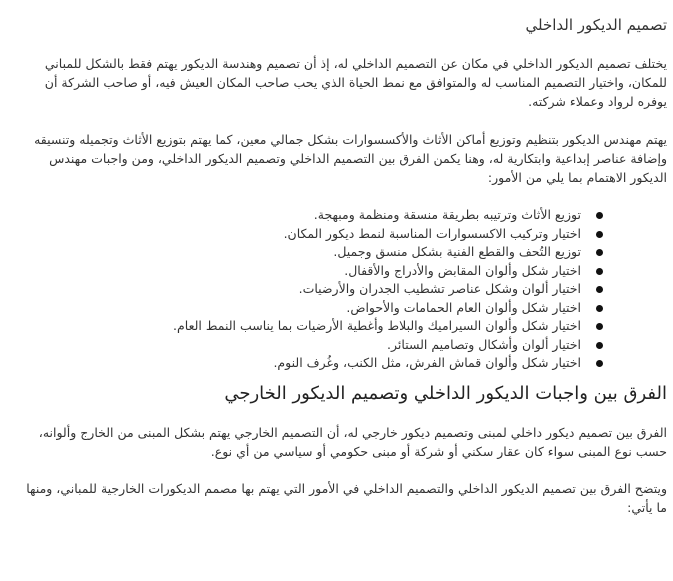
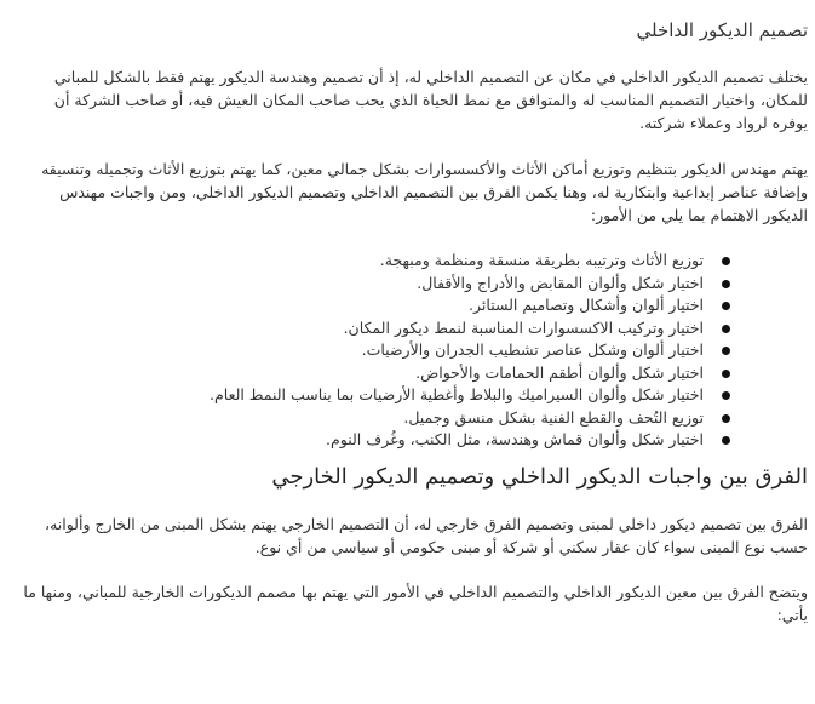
  تصميم الديكور الداخلي
  يختلف تصميم الديكور الداخلي في مكان عن التصميم الداخلي له، إذ أن تصميم وهندسة الديكور يهتم فقط بالشكل للمباني للمكان، واختيار التصميم المناسب له والمتوافق مع نمط الحياة الذي يحب صاحب المكان العيش فيه، أو صاحب الشركة أن يوفره لرواد وعملاء شركته.
  يهتم مهندس الديكور بتنظيم وتوزيع أماكن الأثاث والأكسسوارات بشكل جمالي معين، كما يهتم بتوزيع الأثاث وتجميله وتنسيقه وإضافة عناصر إبداعية وابتكارية له، وهنا يكمن الفرق بين التصميم الداخلي وتصميم الديكور الداخلي، ومن واجبات مهندس الديكور الاهتمام بما يلي من الأمور:
  توزيع الأثاث وترتيبه بطريقة منسقة ومنظمة ومبهجة.
- اختيار وتركيب الاكسسوارات المناسبة لنمط ديكور المكان.
+ اختيار شكل وألوان المقابض والأدراج والأقفال.
- توزيع التُحف والقطع الفنية بشكل منسق وجميل.
+ اختيار ألوان وأشكال وتصاميم الستائر.
- اختيار شكل وألوان المقابض والأدراج والأقفال.
+ اختيار وتركيب الاكسسوارات المناسبة لنمط ديكور المكان.
  اختيار ألوان وشكل عناصر تشطيب الجدران والأرضيات.
- اختيار شكل وألوان العام الحمامات والأحواض.
+ اختيار شكل وألوان أطقم الحمامات والأحواض.
  اختيار شكل وألوان السيراميك والبلاط وأغطية الأرضيات بما يناسب النمط العام.
- اختيار ألوان وأشكال وتصاميم الستائر.
+ توزيع التُحف والقطع الفنية بشكل منسق وجميل.
- اختيار شكل وألوان قماش الفرش، مثل الكنب، وغُرف النوم.
+ اختيار شكل وألوان قماش وهندسة، مثل الكنب، وغُرف النوم.
  الفرق بين واجبات الديكور الداخلي وتصميم الديكور الخارجي
- الفرق بين تصميم ديكور داخلي لمبنى وتصميم ديكور خارجي له، أن التصميم الخارجي يهتم بشكل المبنى من الخارج وألوانه، حسب نوع المبنى سواء كان عقار سكني أو شركة أو مبنى حكومي أو سياسي من أي نوع.
+ الفرق بين تصميم ديكور داخلي لمبنى وتصميم الفرق خارجي له، أن التصميم الخارجي يهتم بشكل المبنى من الخارج وألوانه، حسب نوع المبنى سواء كان عقار سكني أو شركة أو مبنى حكومي أو سياسي من أي نوع.
- ويتضح الفرق بين تصميم الديكور الداخلي والتصميم الداخلي في الأمور التي يهتم بها مصمم الديكورات الخارجية للمباني، ومنها ما يأتي:
+ ويتضح الفرق بين معين الديكور الداخلي والتصميم الداخلي في الأمور التي يهتم بها مصمم الديكورات الخارجية للمباني، ومنها ما يأتي:
